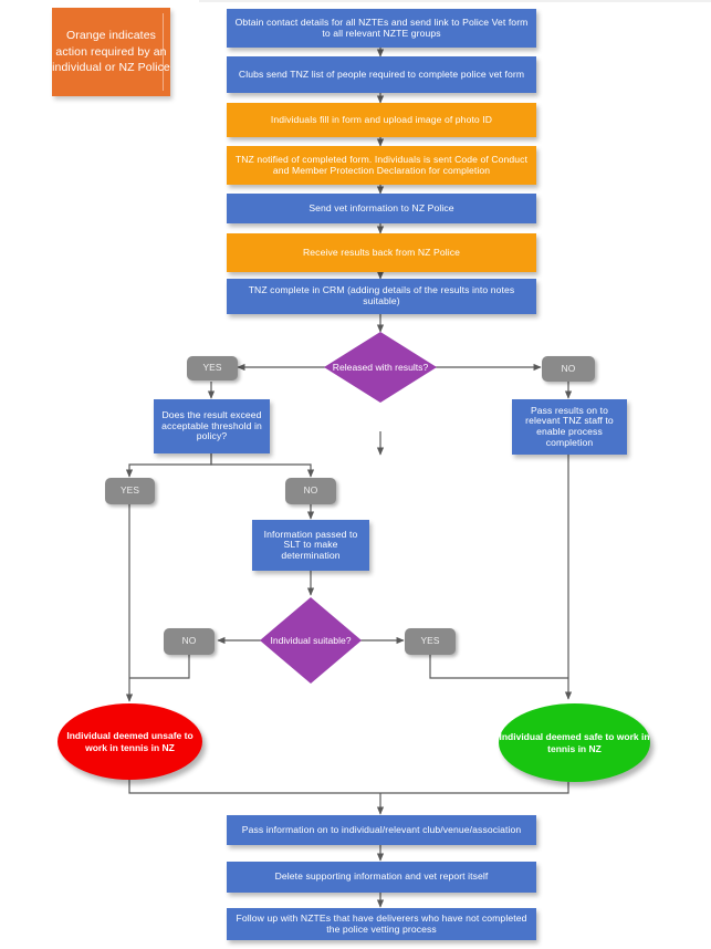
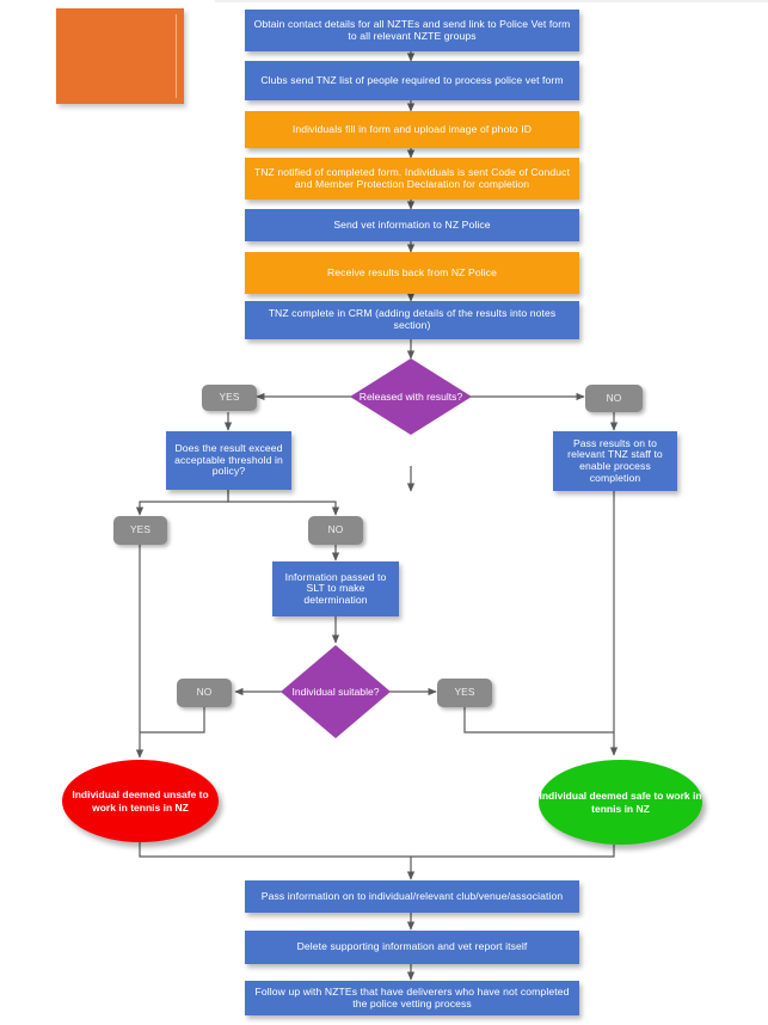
- Orange indicates action required by an individual or NZ Police
  Obtain contact details for all NZTEs and send link to Police Vet form to all relevant NZTE groups
- Clubs send TNZ list of people required to complete police vet form
+ Clubs send TNZ list of people required to process police vet form
  Individuals fill in form and upload image of photo ID
  TNZ notified of completed form. Individuals is sent Code of Conduct and Member Protection Declaration for completion
  Send vet information to NZ Police
  Receive results back from NZ Police
- TNZ complete in CRM (adding details of the results into notes suitable)
+ TNZ complete in CRM (adding details of the results into notes section)
  Released with results?
  YES
  NO
  Does the result exceed acceptable threshold in policy?
  Pass results on to relevant TNZ staff to enable process completion
  YES
  NO
  Information passed to SLT to make determination
  Individual suitable?
  NO
  YES
  Individual deemed unsafe to work in tennis in NZ
  Individual deemed safe to work in tennis in NZ
  Pass information on to individual/relevant club/venue/association
  Delete supporting information and vet report itself
  Follow up with NZTEs that have deliverers who have not completed the police vetting process
